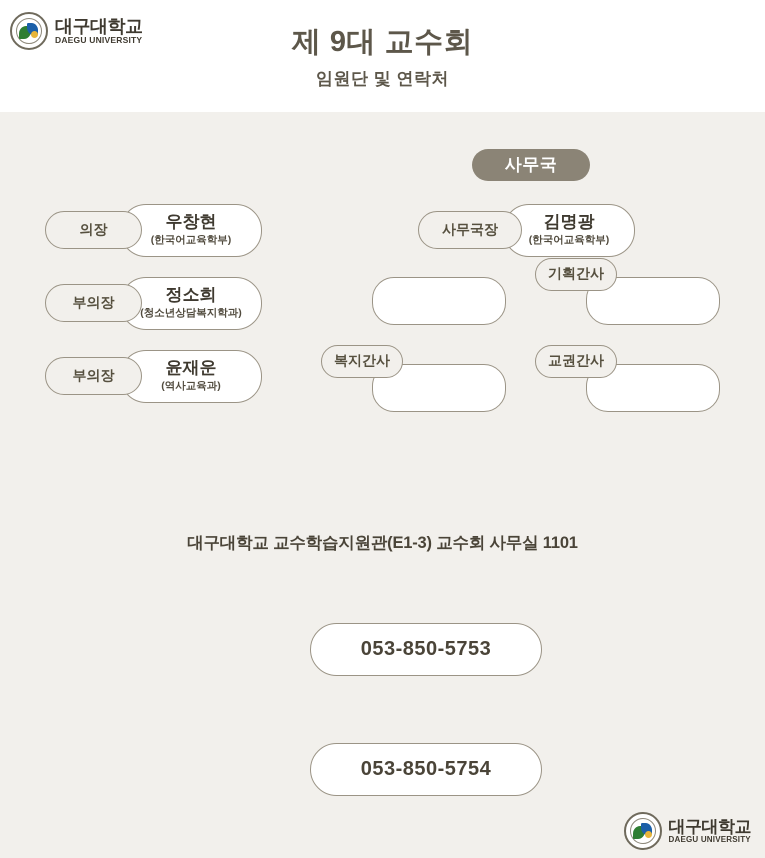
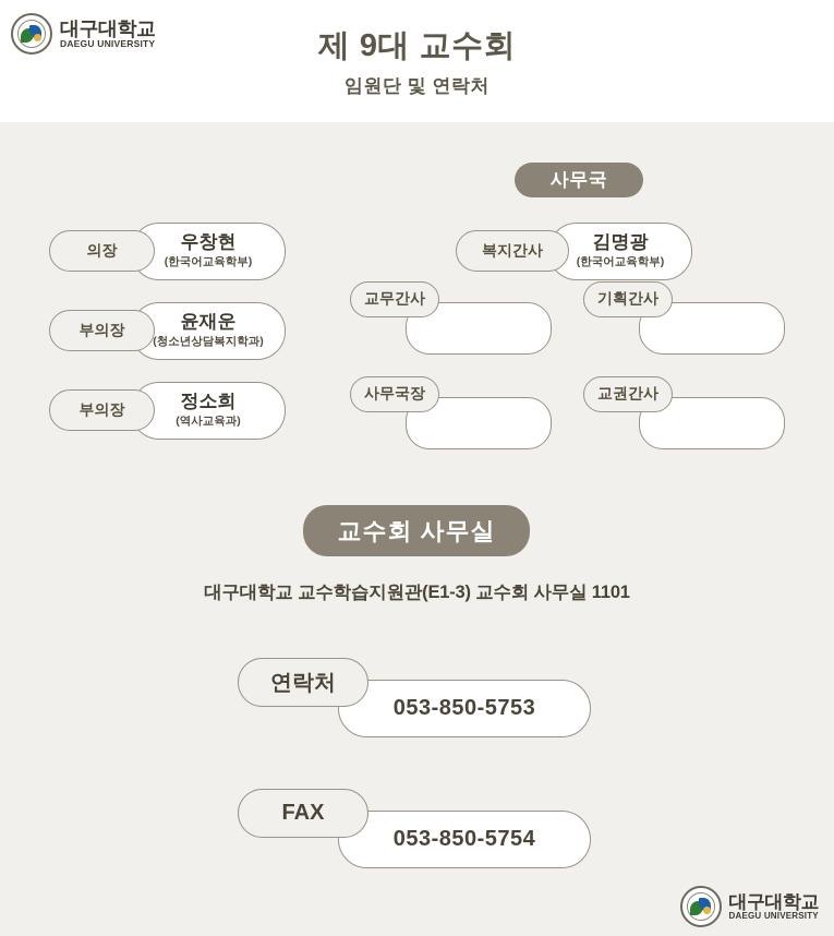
  대구대학교
  DAEGU UNIVERSITY
  제 9대 교수회
  임원단 및 연락처
  우창현
  (한국어교육학부)
  의장
- 정소희
+ 윤재운
  (청소년상담복지학과)
  부의장
- 윤재운
+ 정소희
  (역사교육과)
  부의장
  사무국
  김명광
  (한국어교육학부)
- 사무국장
+ 복지간사
+ 교무간사
  기획간사
- 복지간사
+ 사무국장
  교권간사
+ 교수회 사무실
  대구대학교 교수학습지원관(E1-3) 교수회 사무실 1101
  053-850-5753
+ 연락처
  053-850-5754
+ FAX
  대구대학교
  DAEGU UNIVERSITY
